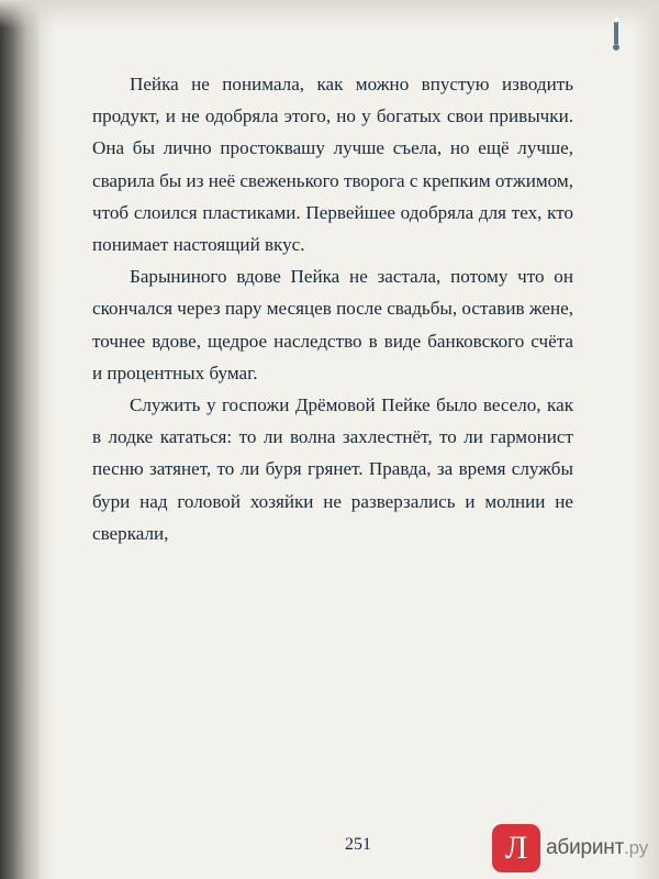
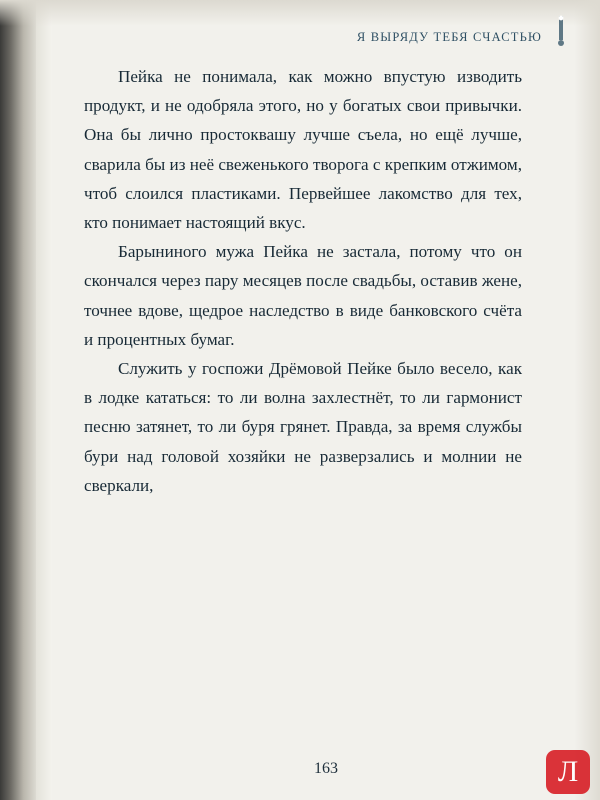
+ Я ВЫРЯДУ ТЕБЯ СЧАСТЬЮ
- Пейка не понимала, как можно впустую изво­дить продукт, и не одобряла этого, но у богатых свои привычки. Она бы лично простоквашу лучше съела, но ещё лучше, сварила бы из неё свеженького творога с крепким отжимом, чтоб слоился пластиками. Первейшее одобряла для тех, кто понимает настоящий вкус.
+ Пейка не понимала, как можно впустую изво­дить продукт, и не одобряла этого, но у богатых свои привычки. Она бы лично простоквашу лучше съела, но ещё лучше, сварила бы из неё свеженького творога с крепким отжимом, чтоб слоился пластиками. Первейшее лакомство для тех, кто понимает настоящий вкус.
- Барыниного вдове Пейка не застала, пото­му что он скончался через пару месяцев после свадьбы, оставив жене, точнее вдове, щедрое на­следство в виде банковского счёта и процентных бумаг.
+ Барыниного мужа Пейка не застала, пото­му что он скончался через пару месяцев после свадьбы, оставив жене, точнее вдове, щедрое на­следство в виде банковского счёта и процентных бумаг.
  Служить у госпожи Дрёмовой Пейке было ве­село, как в лодке кататься: то ли волна захлестнёт, то ли гармонист песню затянет, то ли буря гря­нет. Правда, за время службы бури над головой хозяйки не разверзались и молнии не сверкали,
- 251
+ 163
  Л
- абиринт.ру
